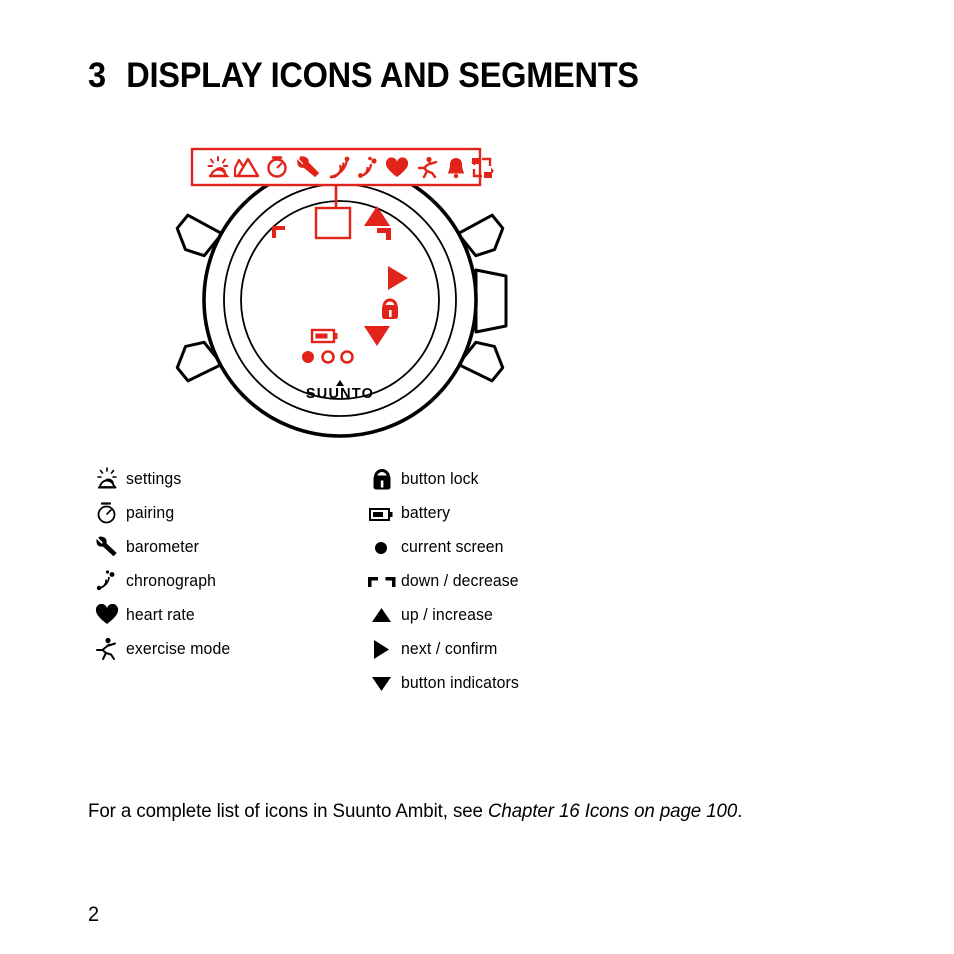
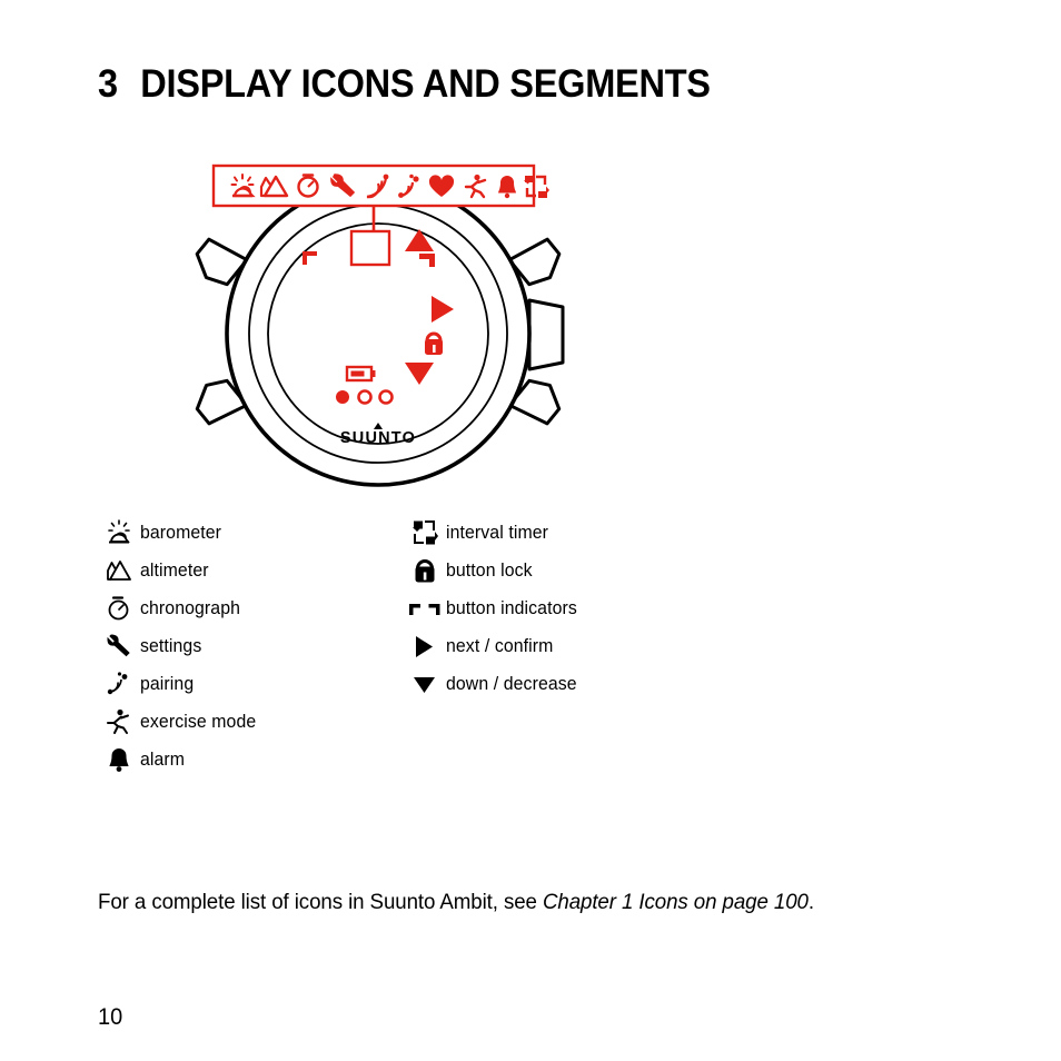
  3
  DISPLAY ICONS AND SEGMENTS
  SUUNTO
- settings
+ barometer
+ altimeter
- pairing
+ chronograph
- barometer
+ settings
- chronograph
+ pairing
- heart rate
  exercise mode
+ alarm
+ interval timer
  button lock
- battery
- current screen
- down / decrease
+ button indicators
- up / increase
  next / confirm
- button indicators
+ down / decrease
- For a complete list of icons in Suunto Ambit, see Chapter 16 Icons on page 100.
+ For a complete list of icons in Suunto Ambit, see Chapter 1 Icons on page 100.
- 2
+ 10
